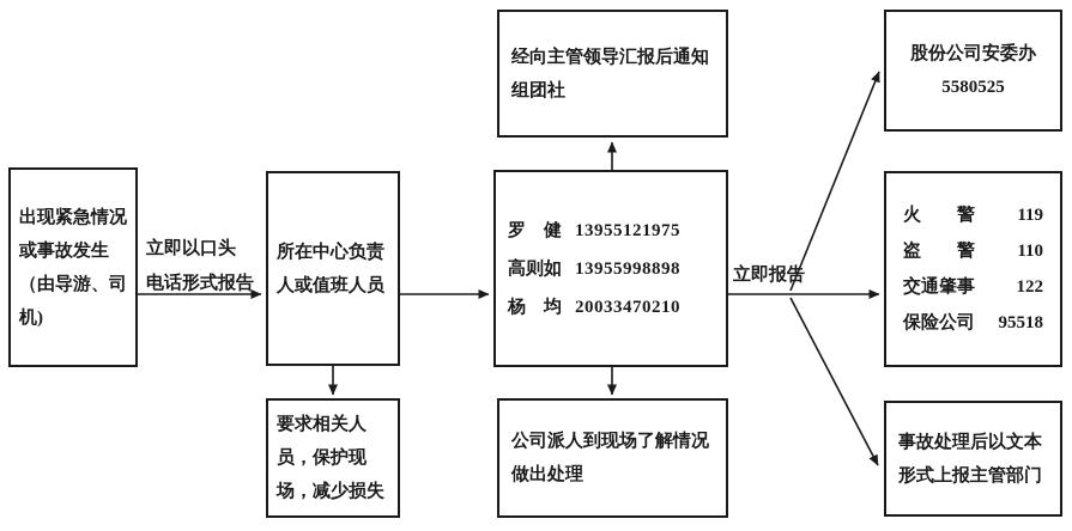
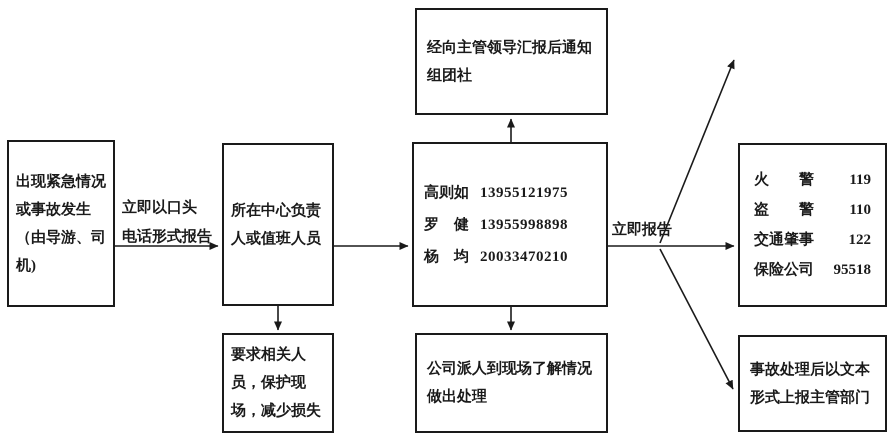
  出现紧急情况或事故发生（由导游、司机)
  立即以口头
  电话形式报告
  所在中心负责人或值班人员
  要求相关人员，保护现场，减少损失
  经向主管领导汇报后通知组团社
- 罗 健
+ 高则如
  13955121975
- 高则如
+ 罗 健
  13955998898
  杨 均
  20033470210
  公司派人到现场了解情况做出处理
  立即报告
- 股份公司安委办
- 5580525
  火 警
  119
  盗 警
  110
  交通肇事
  122
  保险公司
  95518
  事故处理后以文本形式上报主管部门
